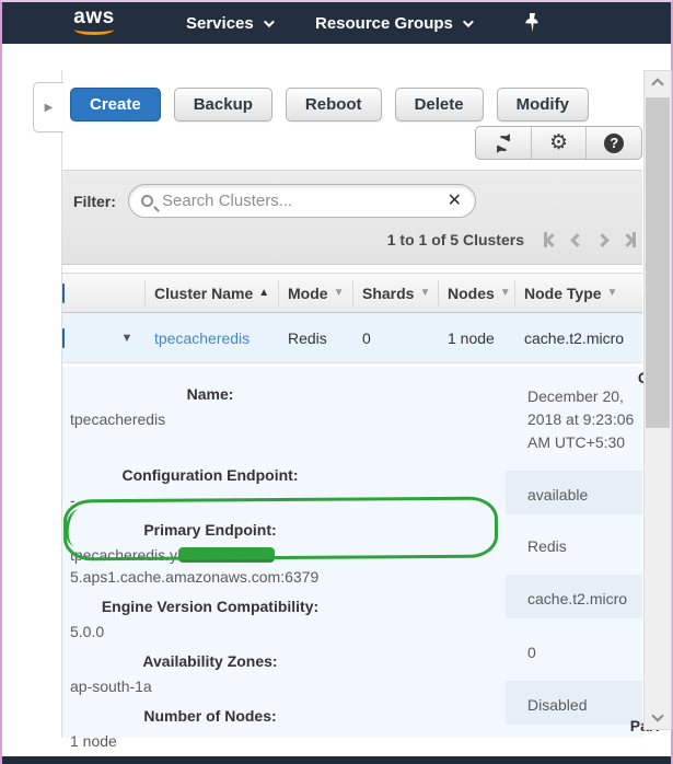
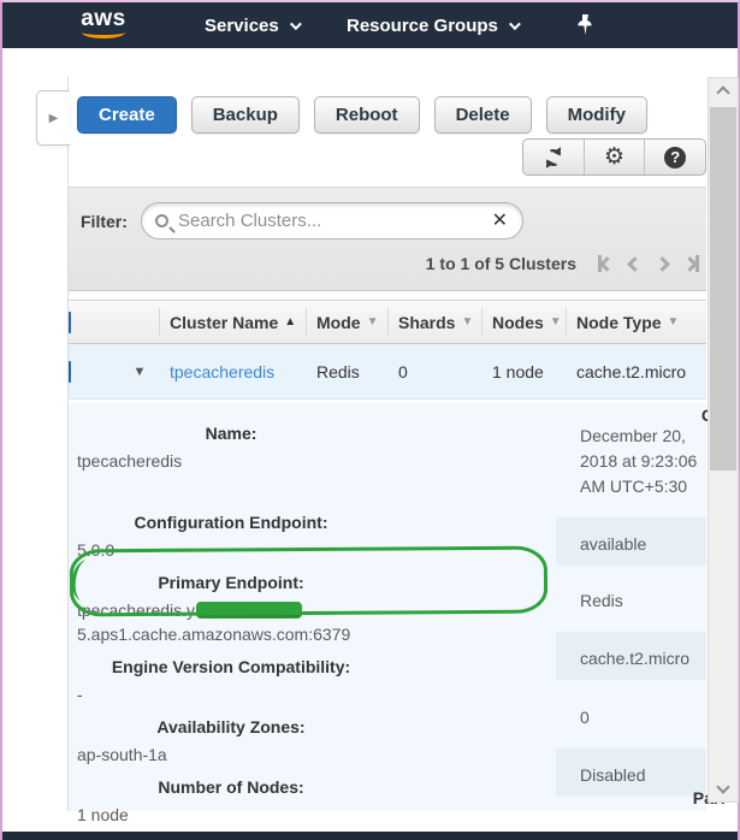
  aws
  Services
  Resource Groups
  ▶
  Create
  Backup
  Reboot
  Delete
  Modify
  ⚙
  ?
  Filter:
  Search Clusters...
  ✕
  1 to 1 of 5 Clusters
  Cluster Name
  ▲
  Mode
  ▼
  Shards
  ▼
  Nodes
  ▼
  Node Type
  ▼
  ▼
  tpecacheredis
  Redis
  0
  1 node
  cache.t2.micro
  Name:
  tpecacheredis
  Configuration Endpoint:
- -
+ 5.0.0
  Primary Endpoint:
  tpecacheredis.y5.aps1.cache.amazonaws.com:6379
  Engine Version Compatibility:
- 5.0.0
+ -
  Availability Zones:
  ap-south-1a
  Number of Nodes:
  1 node
  December 20, 2018 at 9:23:06 AM UTC+5:30
  available
  Redis
  cache.t2.micro
  0
  Disabled
